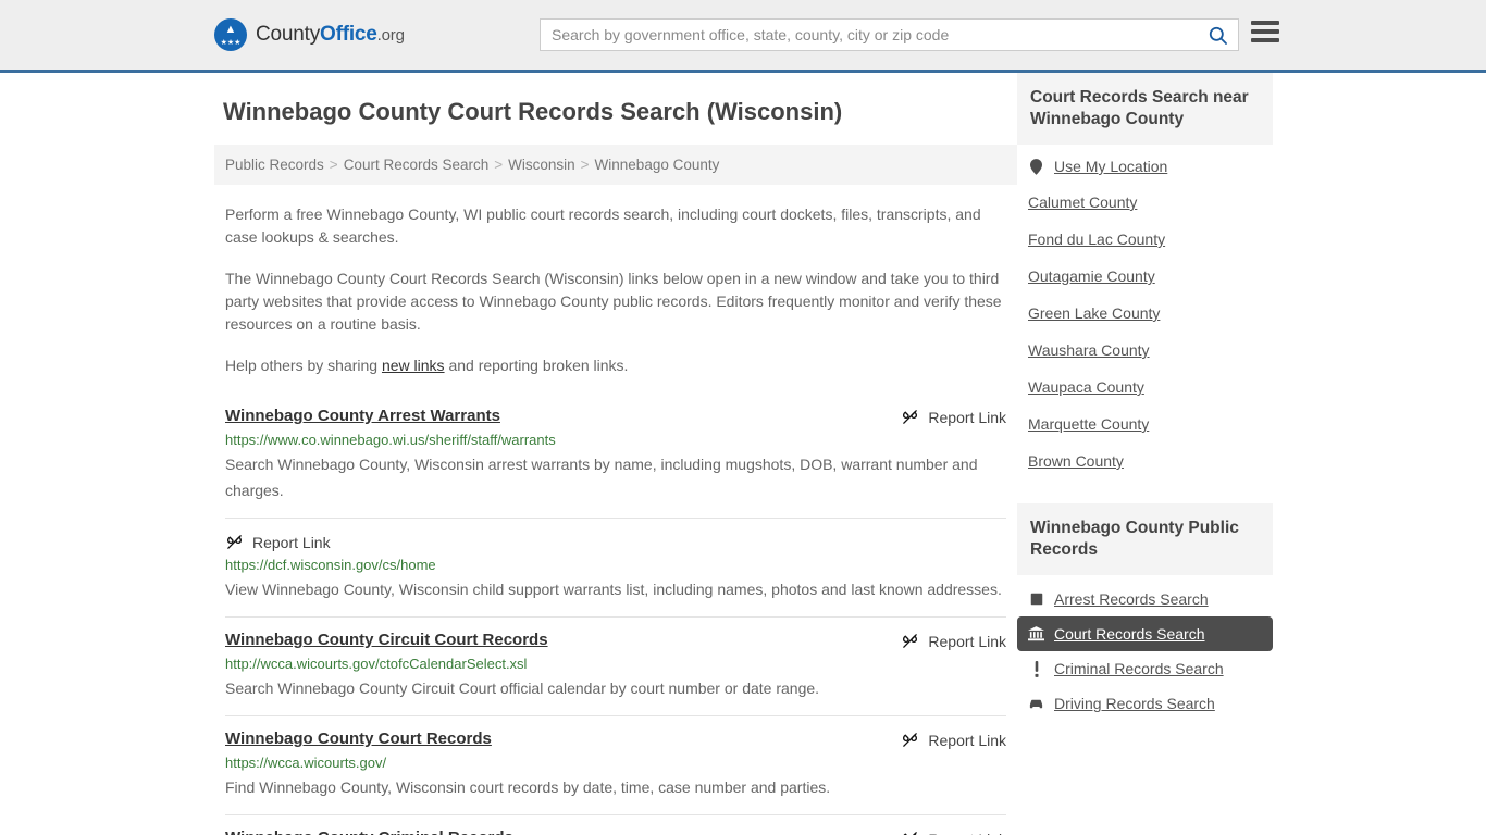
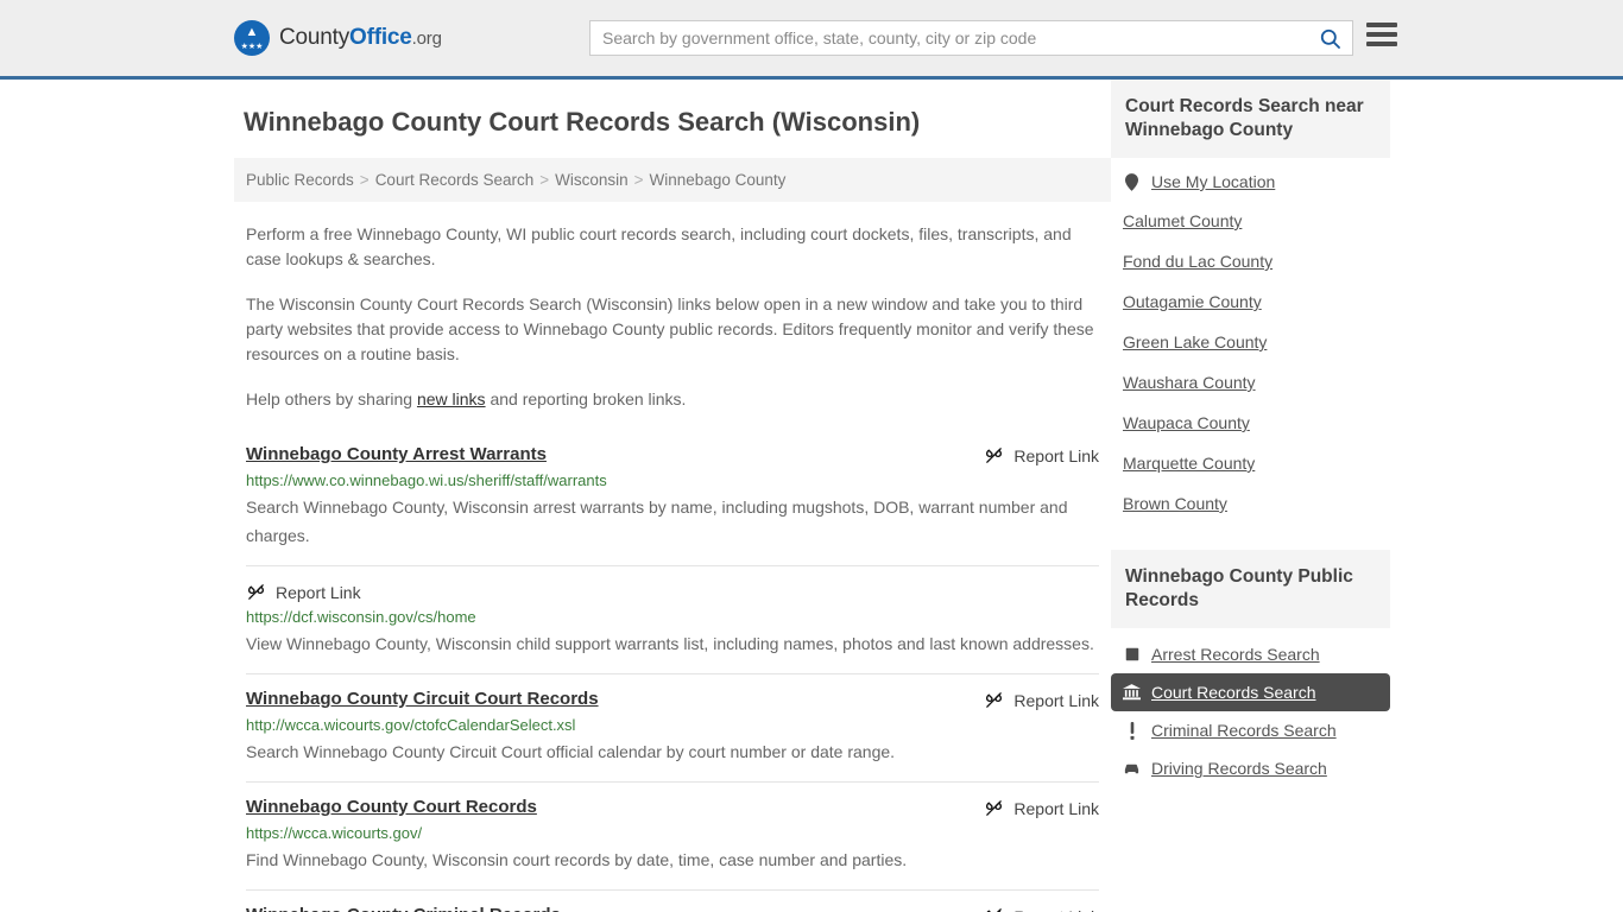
  ▲
  CountyOffice.org
  Search by government office, state, county, city or zip code
  Winnebago County Court Records Search (Wisconsin)
  Public Records > Court Records Search > Wisconsin > Winnebago County
  Perform a free Winnebago County, WI public court records search, including court dockets, files, transcripts, and case lookups & searches.
- The Winnebago County Court Records Search (Wisconsin) links below open in a new window and take you to third party websites that provide access to Winnebago County public records. Editors frequently monitor and verify these resources on a routine basis.
+ The Wisconsin County Court Records Search (Wisconsin) links below open in a new window and take you to third party websites that provide access to Winnebago County public records. Editors frequently monitor and verify these resources on a routine basis.
  Help others by sharing new links and reporting broken links.
  Winnebago County Arrest Warrants
  Report Link
  https://www.co.winnebago.wi.us/sheriff/staff/warrants
  Search Winnebago County, Wisconsin arrest warrants by name, including mugshots, DOB, warrant number and charges.
  Report Link
  https://dcf.wisconsin.gov/cs/home
  View Winnebago County, Wisconsin child support warrants list, including names, photos and last known addresses.
  Winnebago County Circuit Court Records
  Report Link
  http://wcca.wicourts.gov/ctofcCalendarSelect.xsl
  Search Winnebago County Circuit Court official calendar by court number or date range.
  Winnebago County Court Records
  Report Link
  https://wcca.wicourts.gov/
  Find Winnebago County, Wisconsin court records by date, time, case number and parties.
  Court Records Search near Winnebago County
  Use My Location
  Calumet County
  Fond du Lac County
  Outagamie County
  Green Lake County
  Waushara County
  Waupaca County
  Marquette County
  Brown County
  Winnebago County Public Records
  Arrest Records Search
  Court Records Search
  Criminal Records Search
  Driving Records Search
